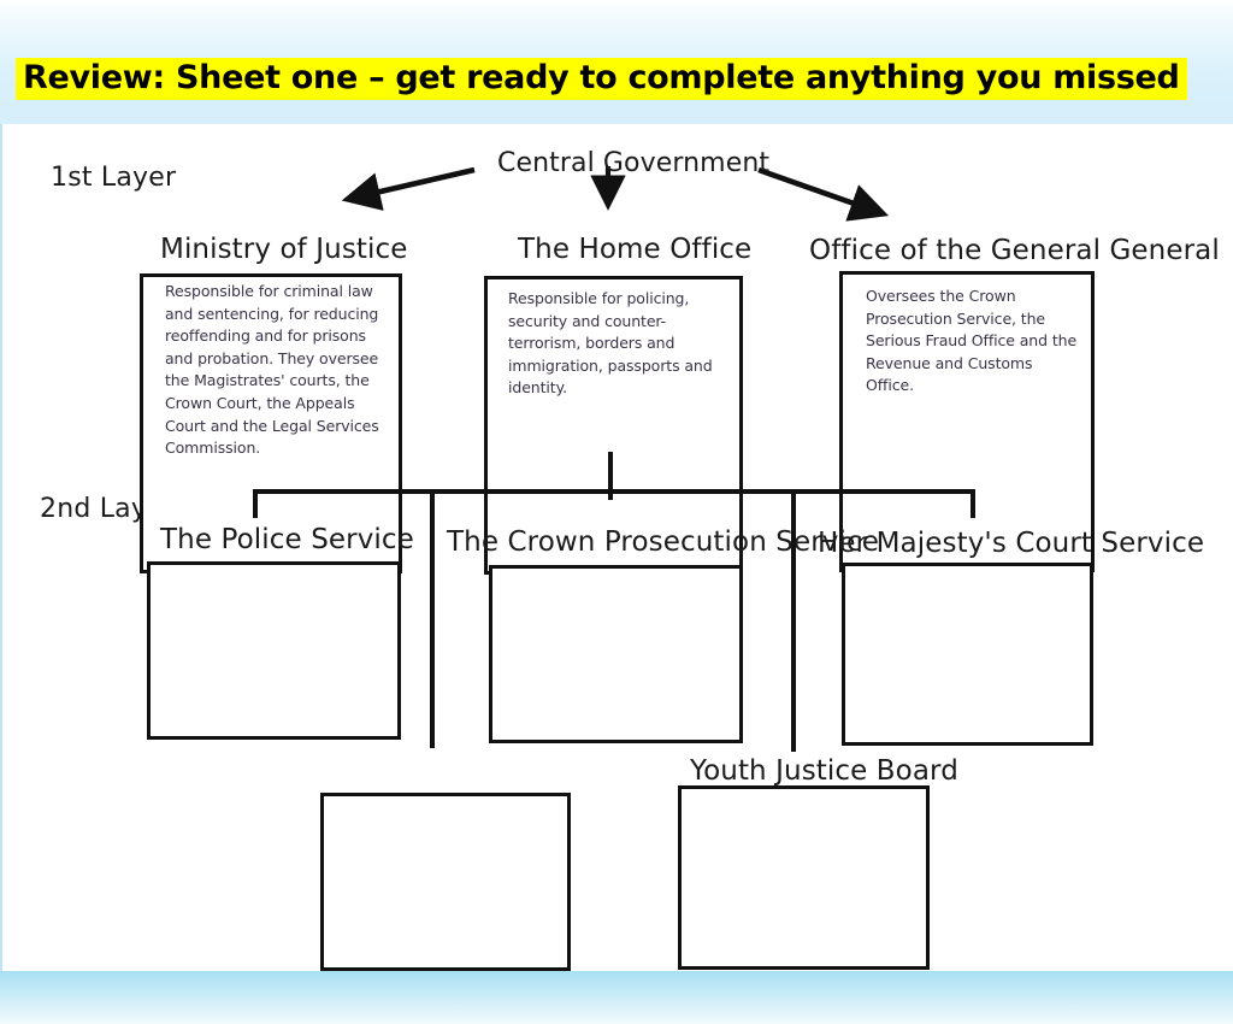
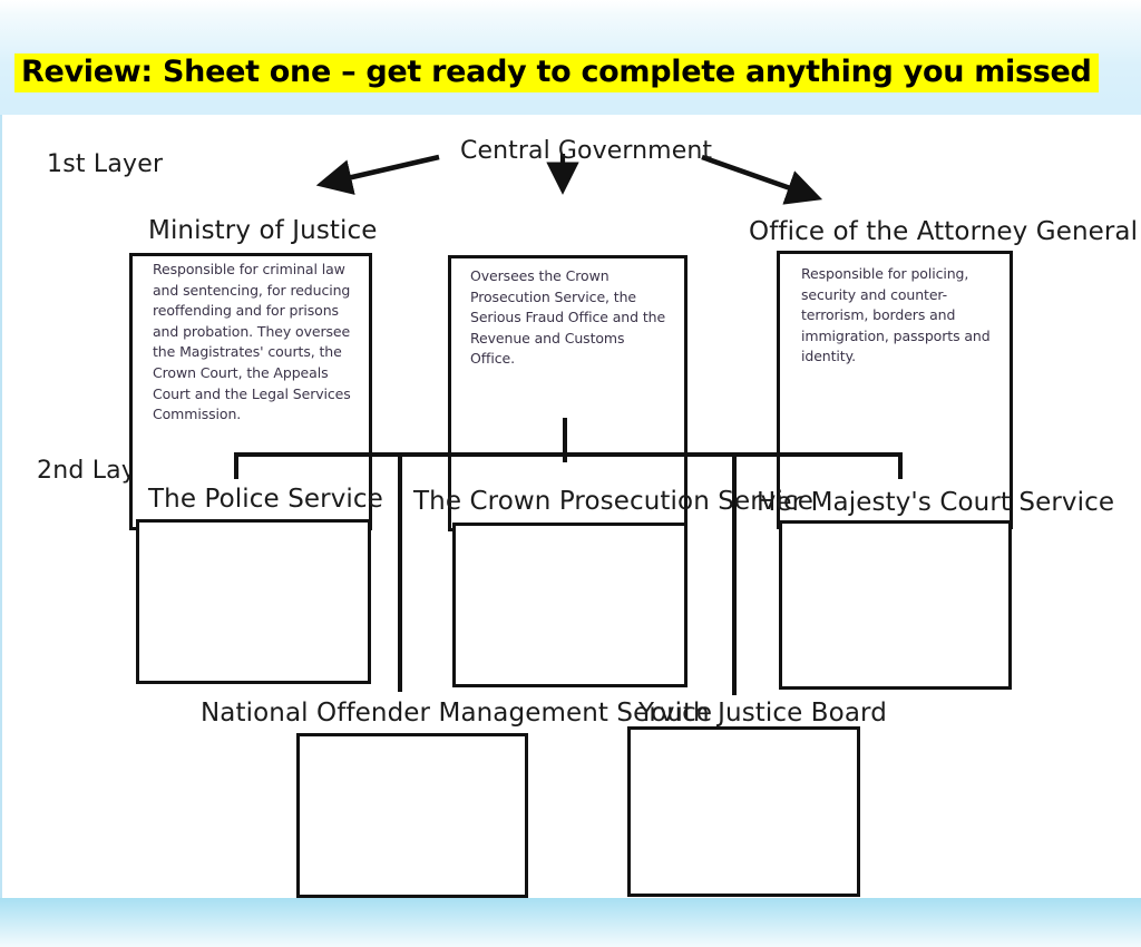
  Review: Sheet one – get ready to complete anything you missed
  1st Layer
  Central Government
  Ministry of Justice
  Responsible for criminal law and sentencing, for reducing reoffending and for prisons and probation. They oversee the Magistrates' courts, the Crown Court, the Appeals Court and the Legal Services Commission.
- The Home Office
- Responsible for policing, security and counter-terrorism, borders and immigration, passports and identity.
+ Oversees the Crown Prosecution Service, the Serious Fraud Office and the Revenue and Customs Office.
- Office of the General General
+ Office of the Attorney General
- Oversees the Crown Prosecution Service, the Serious Fraud Office and the Revenue and Customs Office.
+ Responsible for policing, security and counter-terrorism, borders and immigration, passports and identity.
  The Police Service
  The Crown Prosecution Service
  Her Majesty's Court Service
+ National Offender Management Service
  Youth Justice Board
